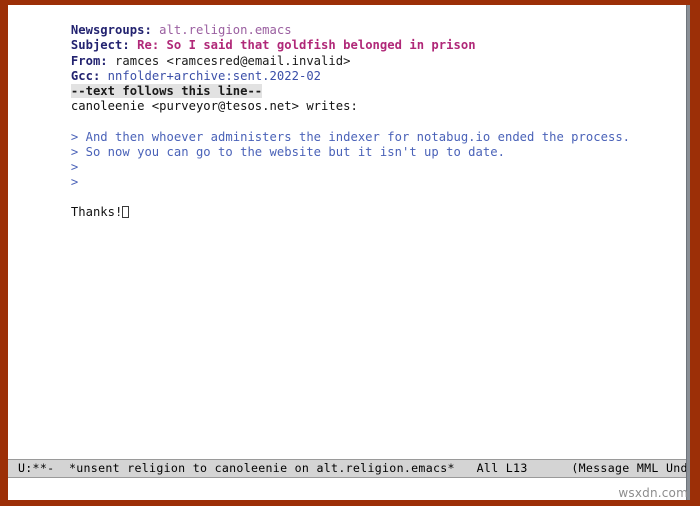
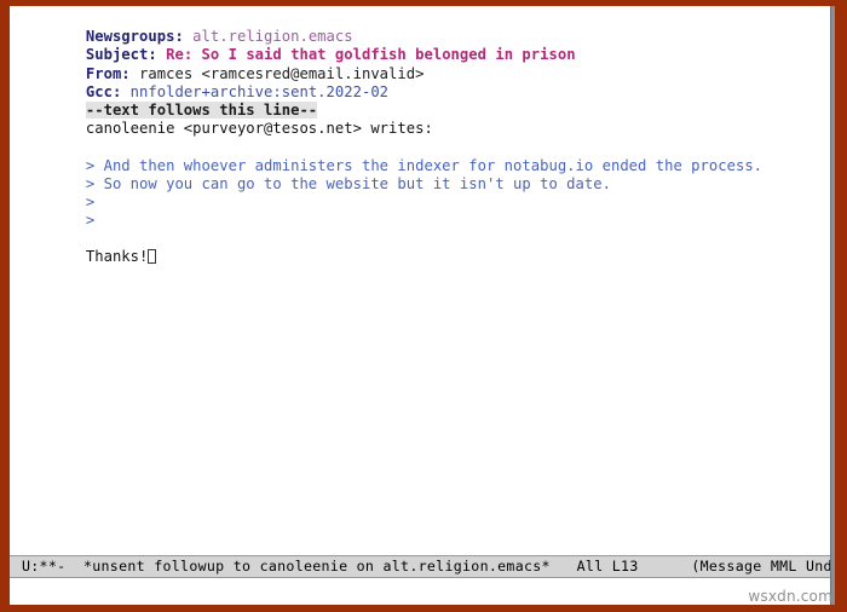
  Newsgroups: alt.religion.emacs
  Subject: Re: So I said that goldfish belonged in prison
  From: ramces <ramcesred@email.invalid>
  Gcc: nnfolder+archive:sent.2022-02
  --text follows this line--
  canoleenie <purveyor@tesos.net> writes:
  > And then whoever administers the indexer for notabug.io ended the process.
  > So now you can go to the website but it isn't up to date.
  >
  >
  Thanks!
- U:**- *unsent religion to canoleenie on alt.religion.emacs* All L13 (Message MML Und
+ U:**- *unsent followup to canoleenie on alt.religion.emacs* All L13 (Message MML Und
  wsxdn.com
